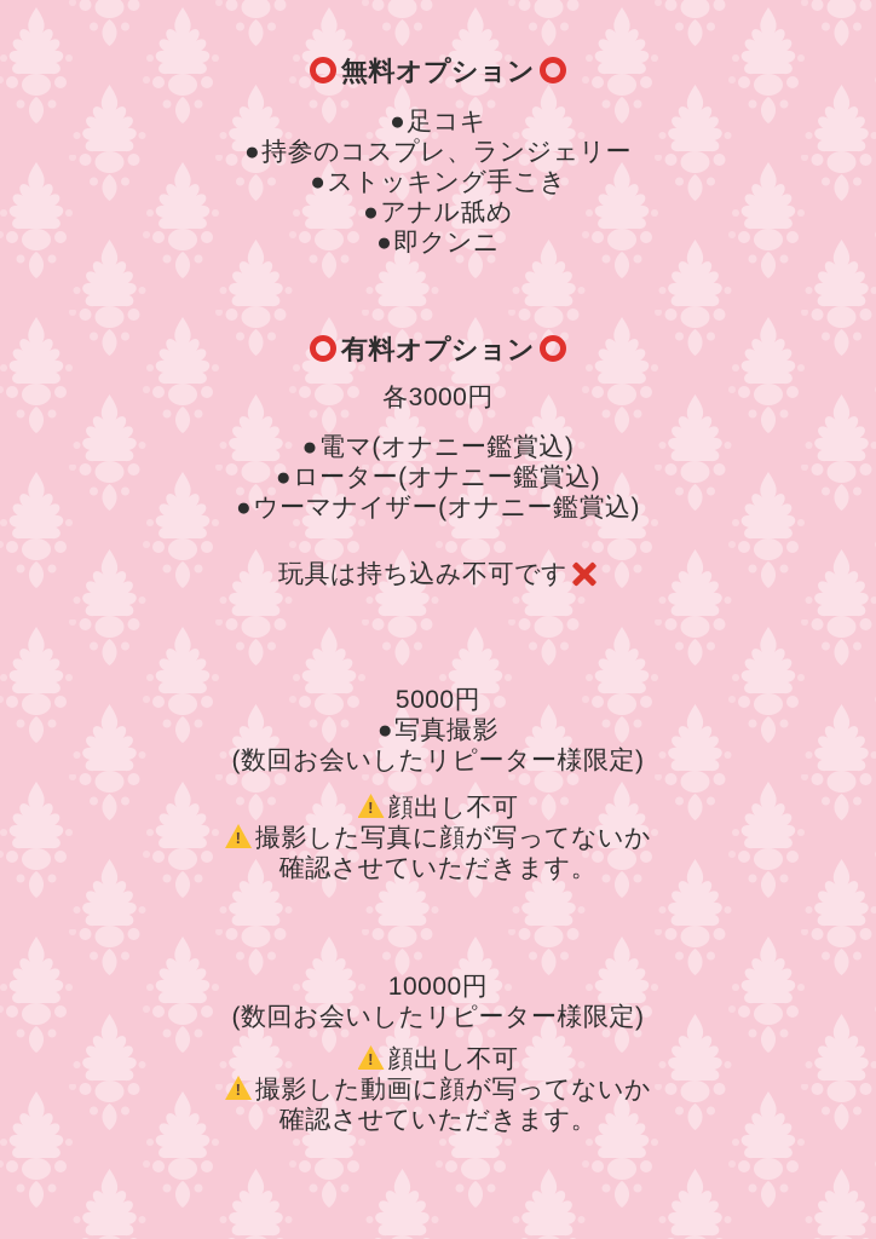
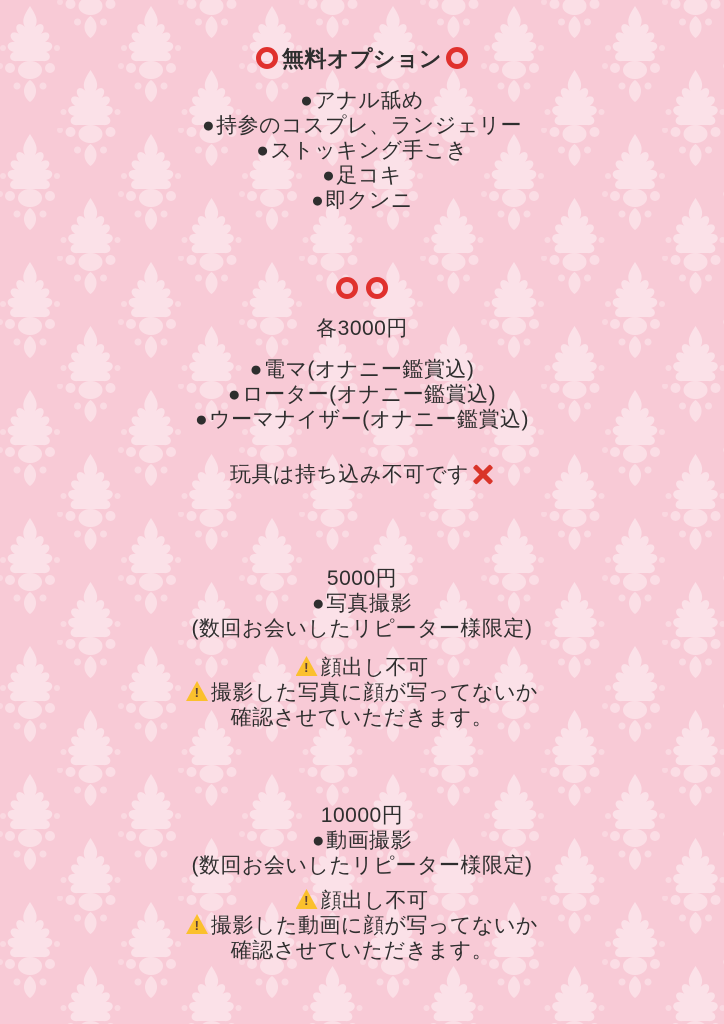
  無料オプション
- ●足コキ
+ ●アナル舐め
  ●持参のコスプレ、ランジェリー
  ●ストッキング手こき
- ●アナル舐め
+ ●足コキ
  ●即クンニ
- 有料オプション
  各3000円
  ●電マ(オナニー鑑賞込)
  ●ローター(オナニー鑑賞込)
  ●ウーマナイザー(オナニー鑑賞込)
  玩具は持ち込み不可です
  5000円
  ●写真撮影
  (数回お会いしたリピーター様限定)
  !
  顔出し不可
  !
  撮影した写真に顔が写ってないか
  確認させていただきます。
  10000円
+ ●動画撮影
  (数回お会いしたリピーター様限定)
  !
  顔出し不可
  !
  撮影した動画に顔が写ってないか
  確認させていただきます。
